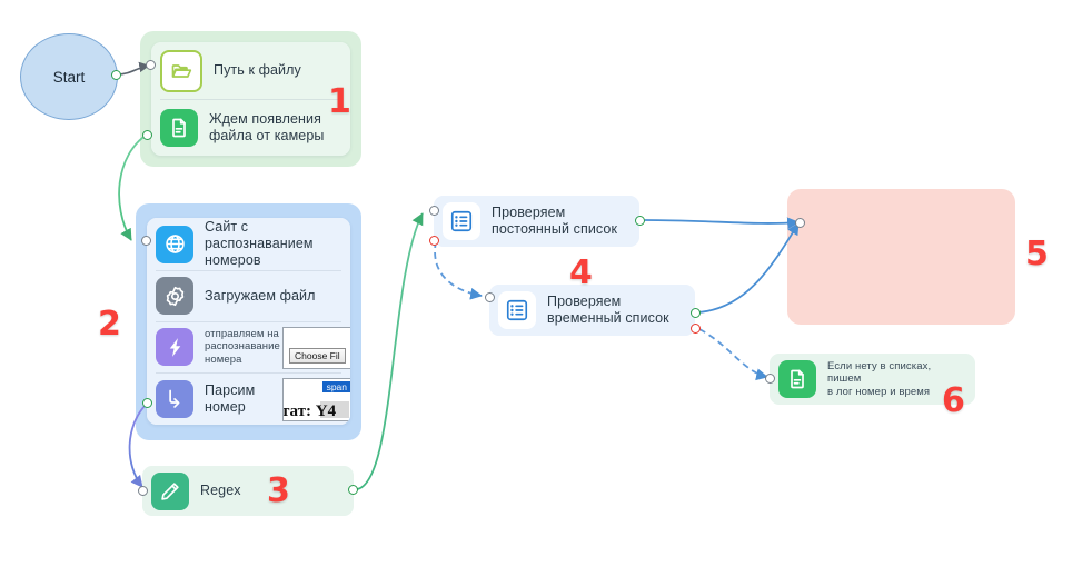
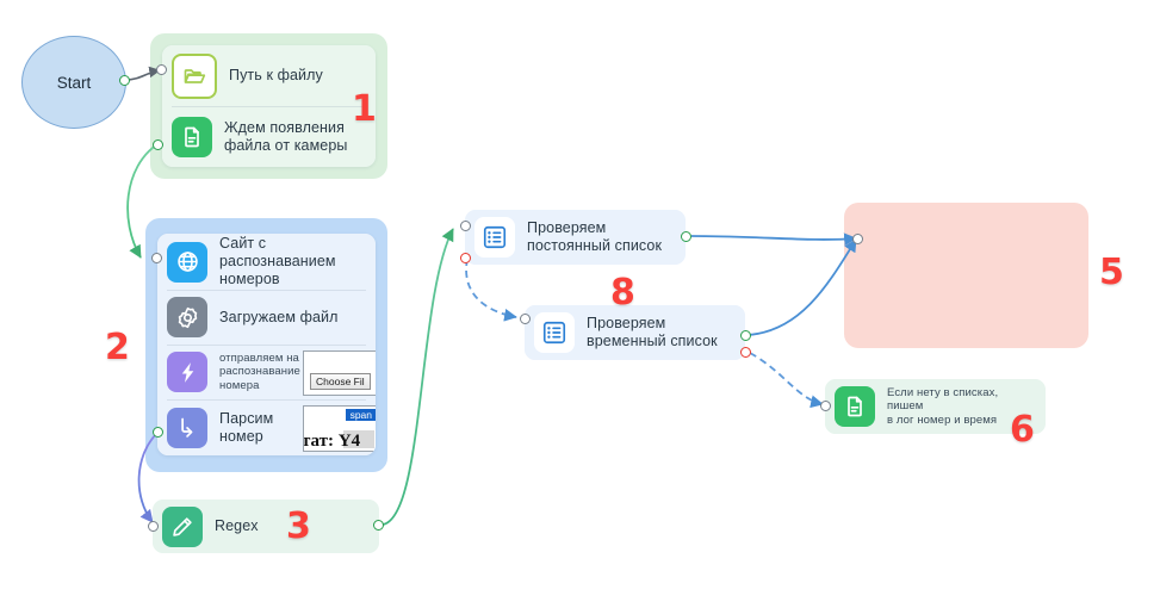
  Путь к файлу
  Ждем появления
  файла от камеры
  1
  Start
  Сайт с распознаванием
  номеров
  Загружаем файл
  отправляем на
  распознавание
  номера
  Choose Fil
  Парсим
  номер
  span
  тат: Y4
  2
  Regex
  3
  Проверяем
  постоянный список
  Проверяем
  временный список
- 4
+ 8
  5
  Если нету в списках, пишем
  в лог номер и время
  6
